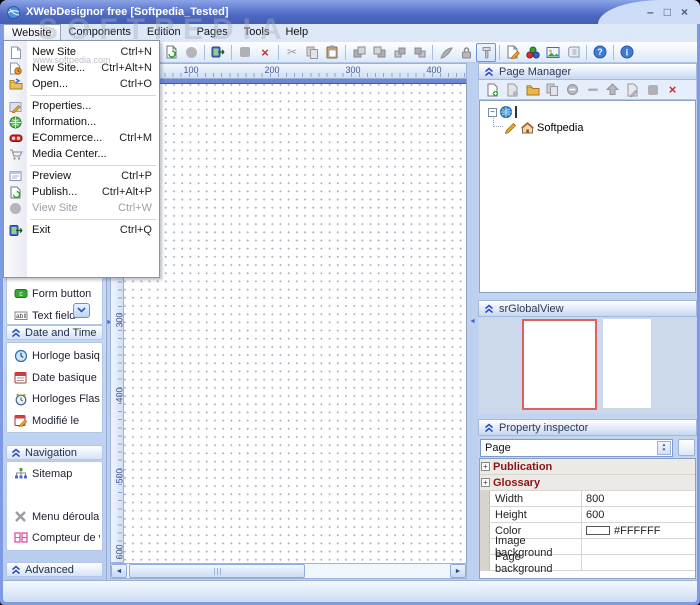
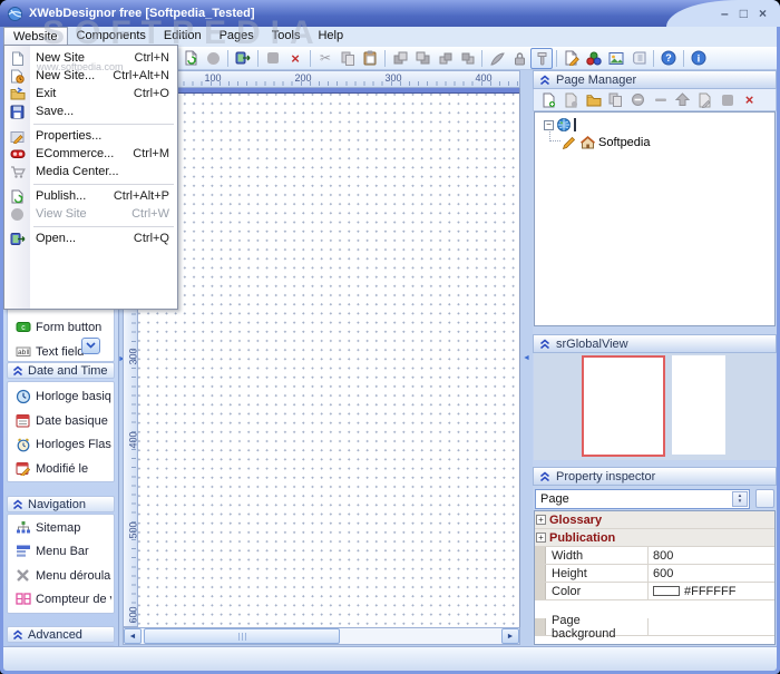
  XWebDesignor free [Softpedia_Tested]
  –
  □
  ×
  Website
  Components
  Edition
  Pages
  Tools
  Help
  ×
  ✂
  ?
  i
  Form button
  Text fiel
  Date and Time
  Horloge basiq
  Date basique
  Horloges Flas
  Modifié le
  Navigation
  Sitemap
+ Menu Bar
  Menu déroula
  Compteur de
  Advanced
  100
  200
  300
  400
  Page Manager
  ×
  −
  Softpedia
  srGlobalView
  Property inspector
  Page
  +
- Publication
+ Glossary
  +
- Glossary
+ Publication
  Width
  800
  Height
  600
  Color
  #FFFFFF
- Image background
  Page background
  New Site
  Ctrl+N
  New Site...
  Ctrl+Alt+N
- Open...
+ Exit
  Ctrl+O
+ Save...
  Properties...
- Information...
  ECommerce...
  Ctrl+M
  Media Center...
- Preview
- Ctrl+P
  Publish...
  Ctrl+Alt+P
  View Site
  Ctrl+W
- Exit
+ Open...
  Ctrl+Q
  SOFTPEDIA
  www.softpedia.com
